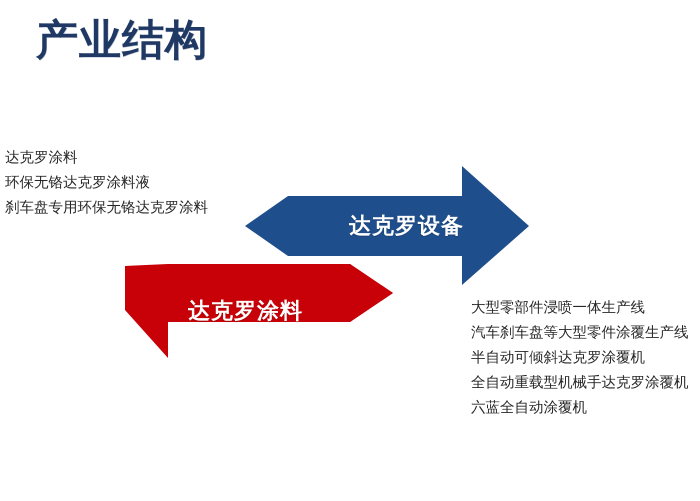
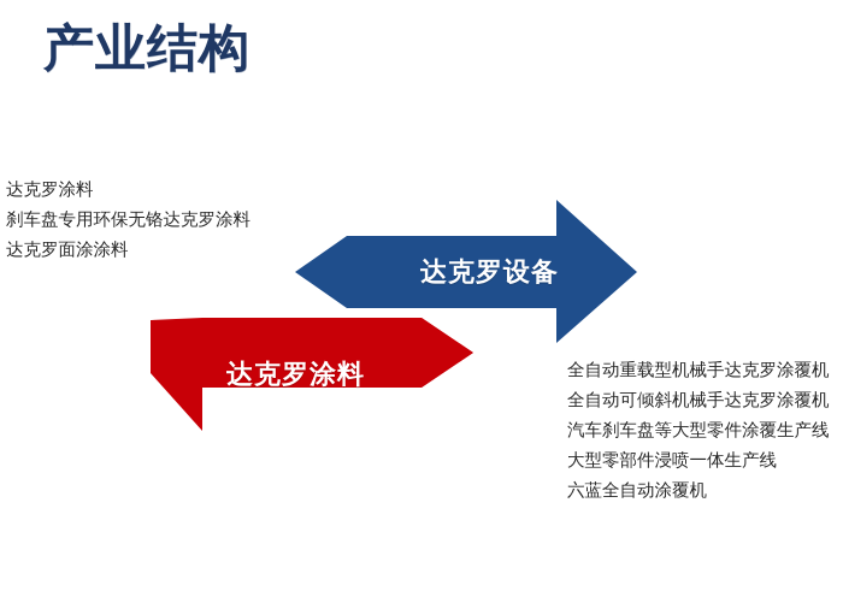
  产业结构
  达克罗设备
  达克罗涂料
  达克罗涂料
- 环保无铬达克罗涂料液
  刹车盘专用环保无铬达克罗涂料
+ 达克罗面涂涂料
- 大型零部件浸喷一体生产线
+ 全自动重载型机械手达克罗涂覆机
+ 全自动可倾斜机械手达克罗涂覆机
  汽车刹车盘等大型零件涂覆生产线
- 半自动可倾斜达克罗涂覆机
- 全自动重载型机械手达克罗涂覆机
+ 大型零部件浸喷一体生产线
  六蓝全自动涂覆机
